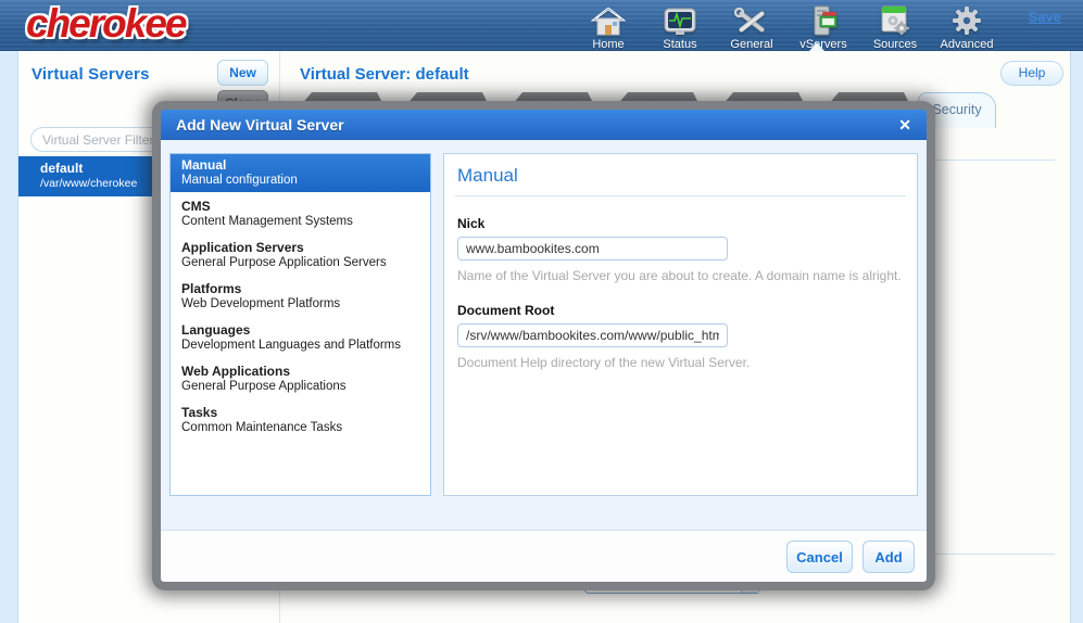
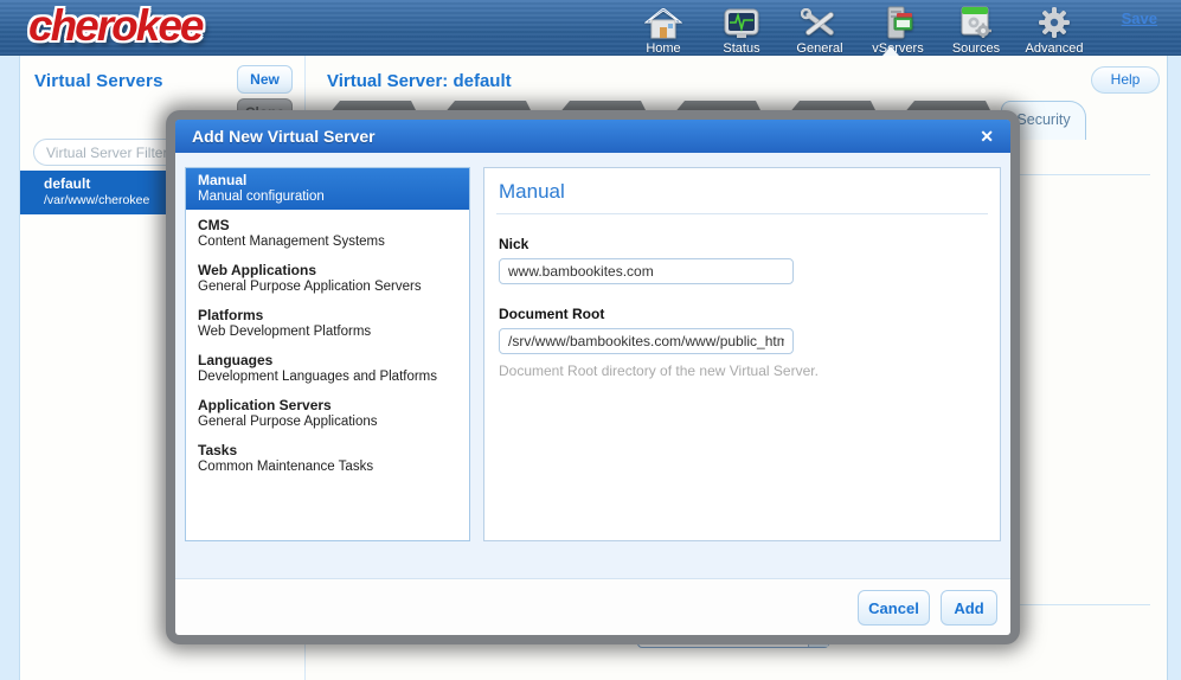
  cherokee
  Home
  Status
  General
  vServers
  Sources
  Advanced
  Save
  Virtual Servers
  New
  Virtual Server Filte
  default
  /var/www/cherokee
  Virtual Server: default
  Help
  Security
  Add New Virtual Server
  ✕
  Manual
  Manual configuration
  CMS
  Content Management Systems
- Application Servers
+ Web Applications
  General Purpose Application Servers
  Platforms
  Web Development Platforms
  Languages
  Development Languages and Platforms
- Web Applications
+ Application Servers
  General Purpose Applications
  Tasks
  Common Maintenance Tasks
  Manual
  Nick
  www.bambookites.com
- Name of the Virtual Server you are about to create. A domain name is alright.
  Document Root
  /srv/www/bambookites.com/www/public_htm
- Document Help directory of the new Virtual Server.
+ Document Root directory of the new Virtual Server.
  Cancel
  Add
